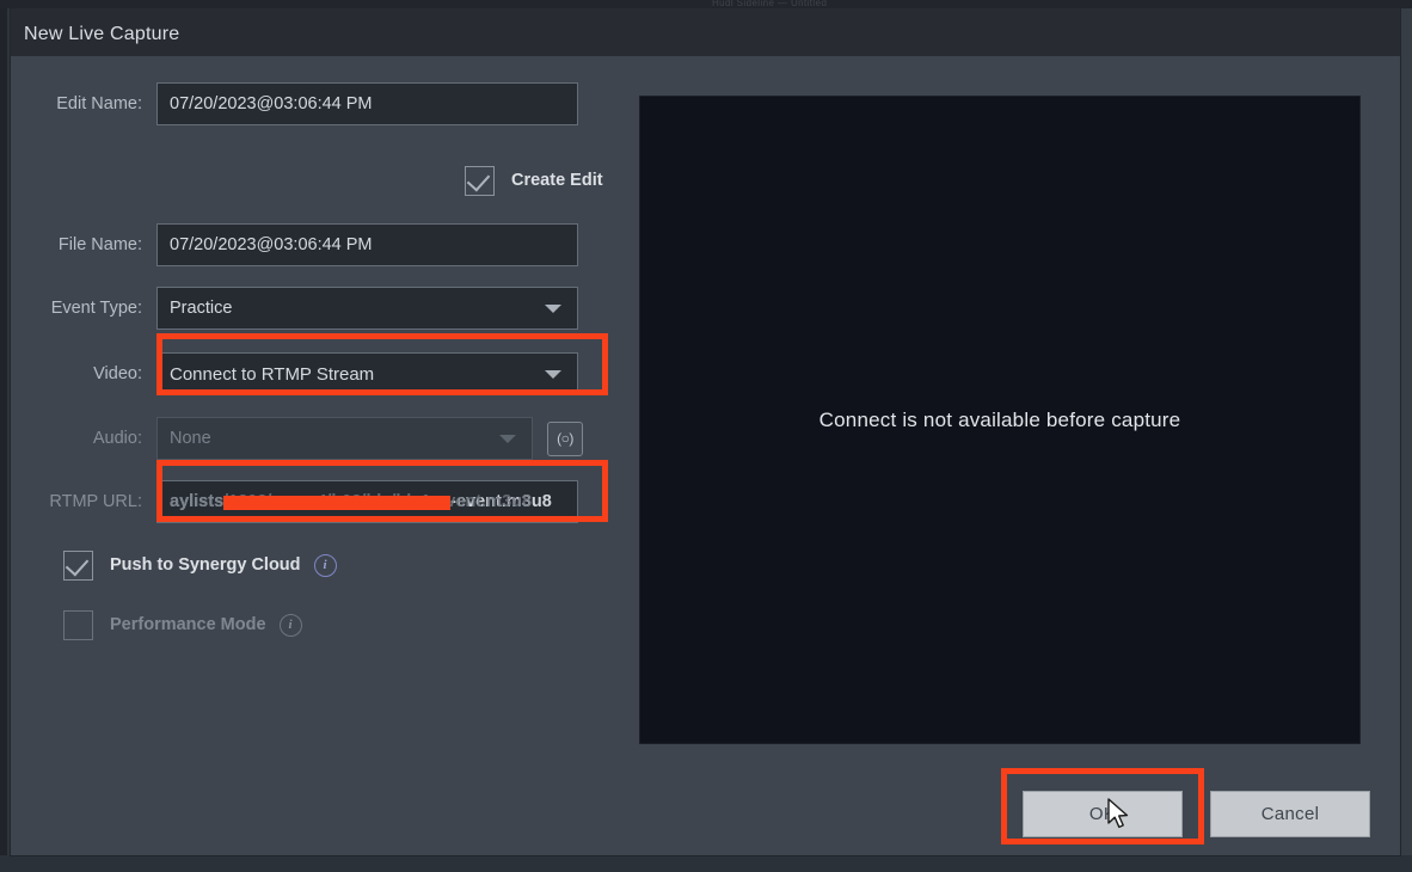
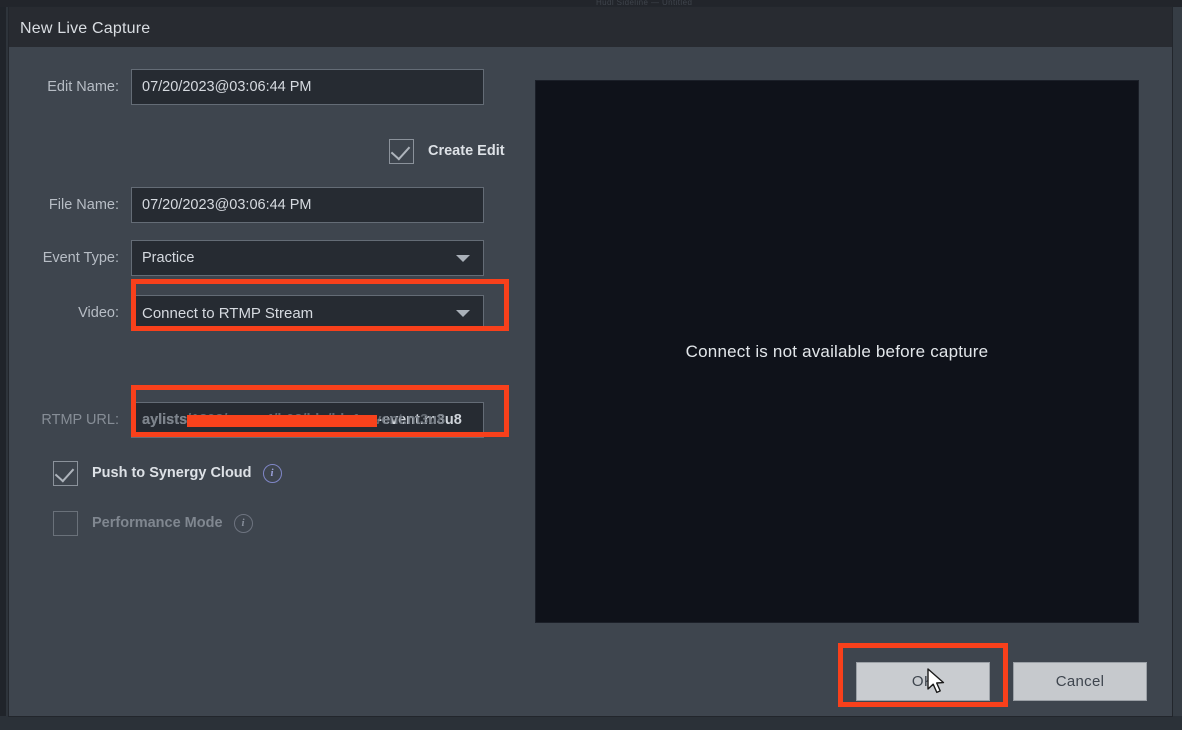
  Hudl Sideline — Untitled
  New Live Capture
  Edit Name:
  07/20/2023@03:06:44 PM
  Create Edit
  File Name:
  07/20/2023@03:06:44 PM
  Event Type:
  Practice
  Video:
  Connect to RTMP Stream
- Audio:
- None
- (○)
  RTMP URL:
  aylists
  -event.m3u8
  Push to Synergy Cloud
  i
  Performance Mode
  i
  Connect is not available before capture
  Cancel
